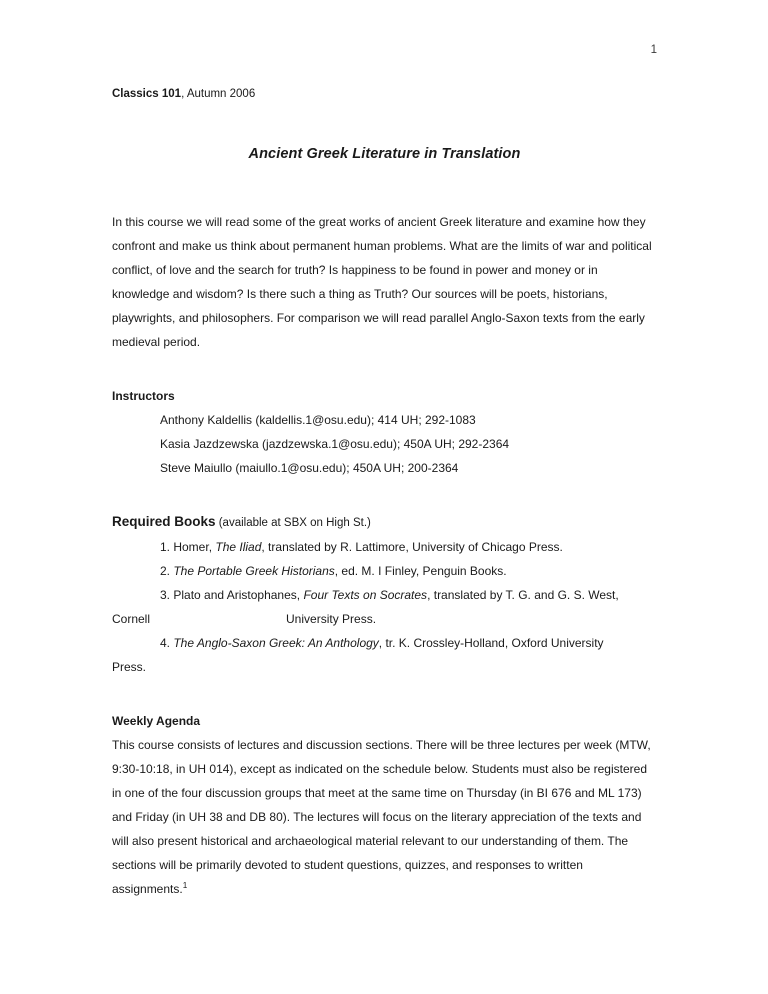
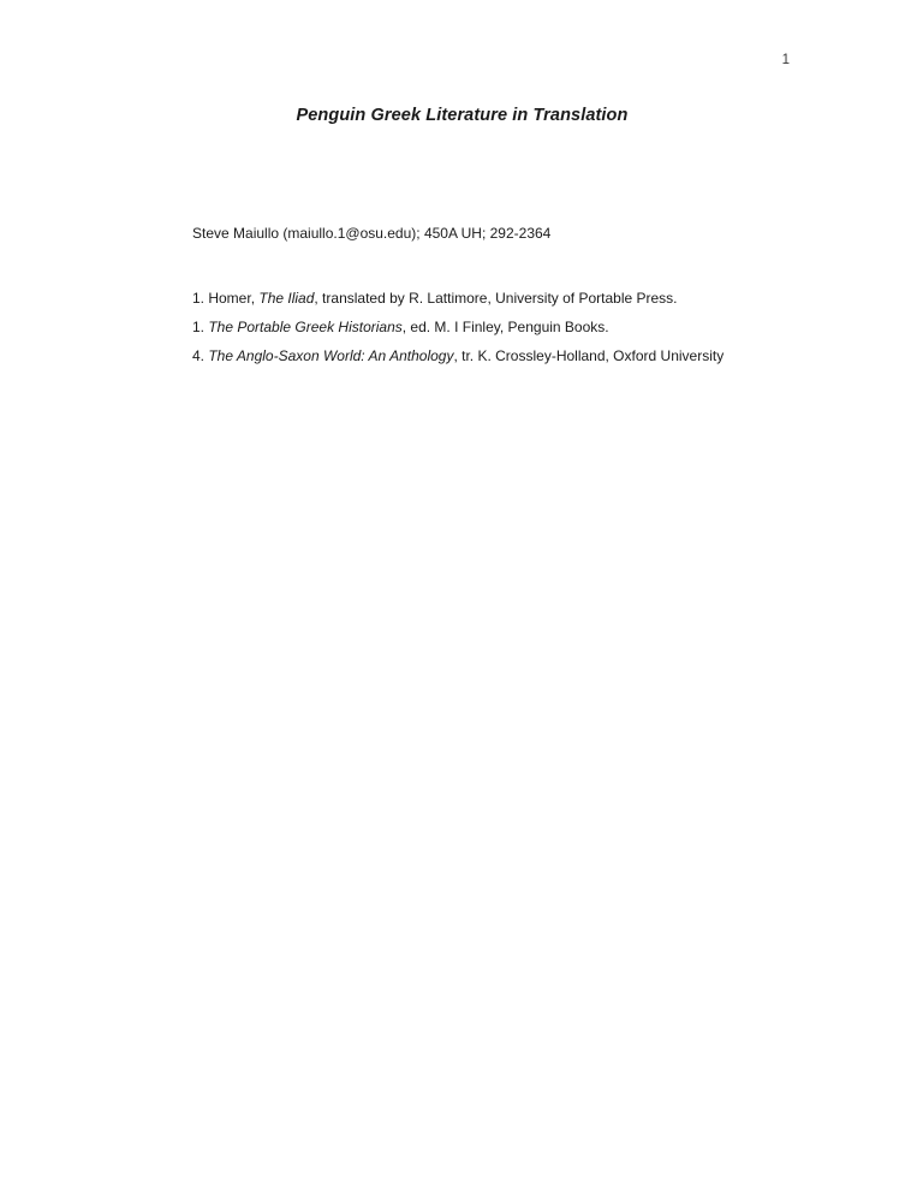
  1
- Classics 101, Autumn 2006
- Ancient Greek Literature in Translation
+ Penguin Greek Literature in Translation
- In this course we will read some of the great works of ancient Greek literature and examine how they confront and make us think about permanent human problems. What are the limits of war and political conflict, of love and the search for truth? Is happiness to be found in power and money or in knowledge and wisdom? Is there such a thing as Truth? Our sources will be poets, historians, playwrights, and philosophers. For comparison we will read parallel Anglo-Saxon texts from the early medieval period.
- Instructors
- Anthony Kaldellis (kaldellis.1@osu.edu); 414 UH; 292-1083
- Kasia Jazdzewska (jazdzewska.1@osu.edu); 450A UH; 292-2364
- Steve Maiullo (maiullo.1@osu.edu); 450A UH; 200-2364
+ Steve Maiullo (maiullo.1@osu.edu); 450A UH; 292-2364
- Required Books (available at SBX on High St.)
- 1. Homer, The Iliad, translated by R. Lattimore, University of Chicago Press.
+ 1. Homer, The Iliad, translated by R. Lattimore, University of Portable Press.
- 2. The Portable Greek Historians, ed. M. I Finley, Penguin Books.
+ 1. The Portable Greek Historians, ed. M. I Finley, Penguin Books.
- 3. Plato and Aristophanes, Four Texts on Socrates, translated by T. G. and G. S. West,
- Cornell University Press.
- 4. The Anglo-Saxon Greek: An Anthology, tr. K. Crossley-Holland, Oxford University
+ 4. The Anglo-Saxon World: An Anthology, tr. K. Crossley-Holland, Oxford University
- Press.
- Weekly Agenda
- This course consists of lectures and discussion sections. There will be three lectures per week (MTW, 9:30-10:18, in UH 014), except as indicated on the schedule below. Students must also be registered in one of the four discussion groups that meet at the same time on Thursday (in BI 676 and ML 173) and Friday (in UH 38 and DB 80). The lectures will focus on the literary appreciation of the texts and will also present historical and archaeological material relevant to our understanding of them. The sections will be primarily devoted to student questions, quizzes, and responses to written assignments.1
